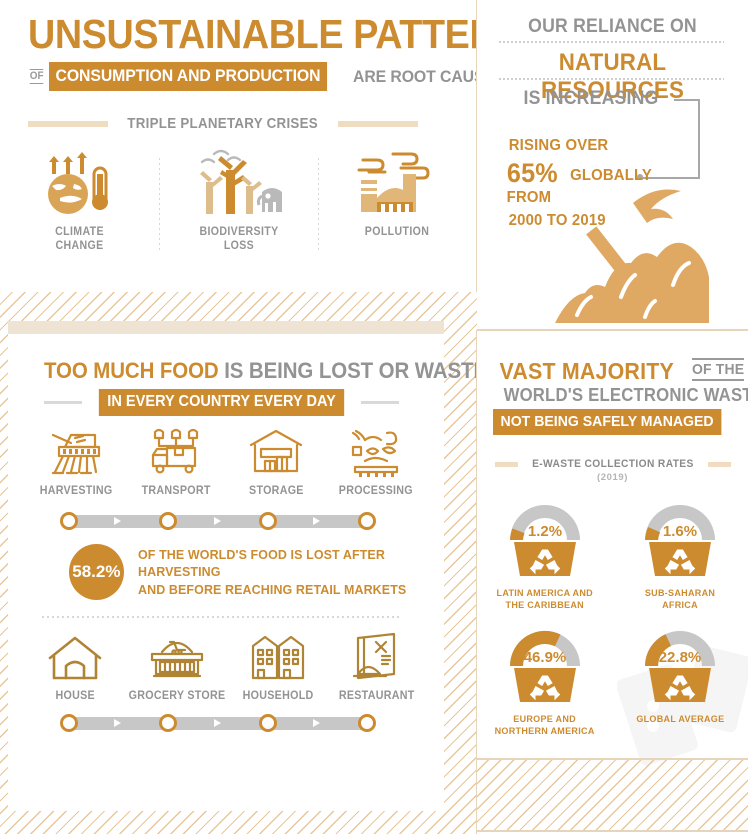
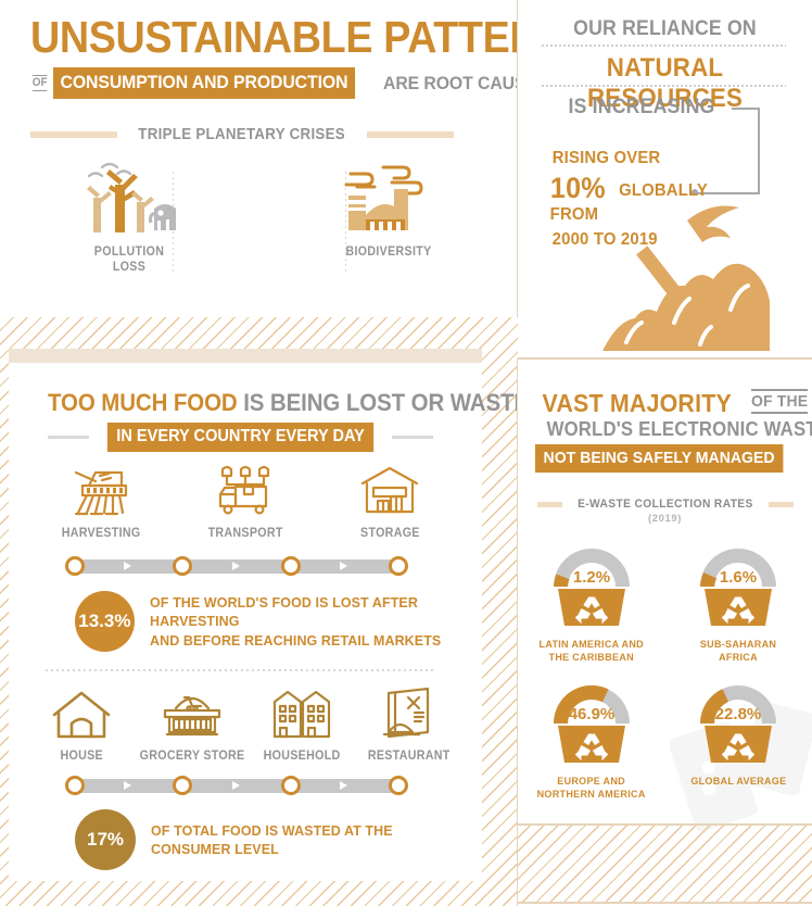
  UNSUSTAINABLE PATTE
  OF
  CONSUMPTION AND PRODUCTION
  ARE ROOT CAU
  TRIPLE PLANETARY CRISES
- CLIMATE
- CHANGE
- BIODIVERSITY
+ POLLUTION
  LOSS
- POLLUTION
+ BIODIVERSITY
  TOO MUCH FOOD IS BEING LOST OR WAST
  IN EVERY COUNTRY EVERY DAY
  HARVESTING
  TRANSPORT
  STORAGE
- PROCESSING
- 58.2%
+ 13.3%
  OF THE WORLD'S FOOD IS LOST AFTER HARVESTING
  AND BEFORE REACHING RETAIL MARKETS
  HOUSE
  GROCERY STORE
  HOUSEHOLD
  RESTAURANT
+ 17%
+ OF TOTAL FOOD IS WASTED AT THE
+ CONSUMER LEVEL
  OUR RELIANCE ON
  NATURAL RESOURCES
  IS INCREASING
  RISING OVER
- 65% GLOBALLY
+ 10% GLOBALLY
  FROM
  2000 TO 2019
  VAST MAJORITY OF THE
  WORLD'S ELECTRONIC WAS
  NOT BEING SAFELY MANAGED
  E-WASTE COLLECTION RATES
  (2019)
  1.2%
  LATIN AMERICA AND
  THE CARIBBEAN
  1.6%
  SUB-SAHARAN
  AFRICA
  46.9%
  EUROPE AND
  NORTHERN AMERICA
  22.8%
  GLOBAL AVERAGE
